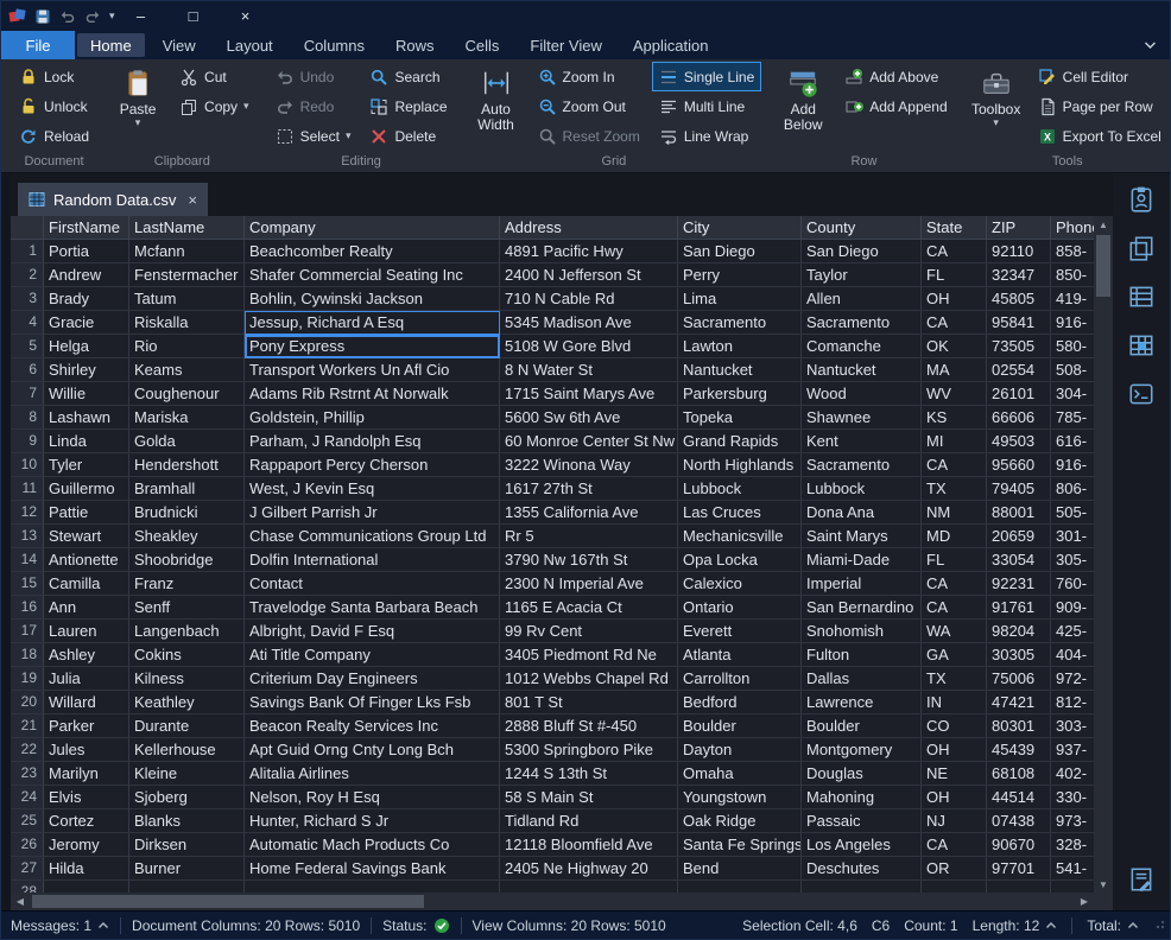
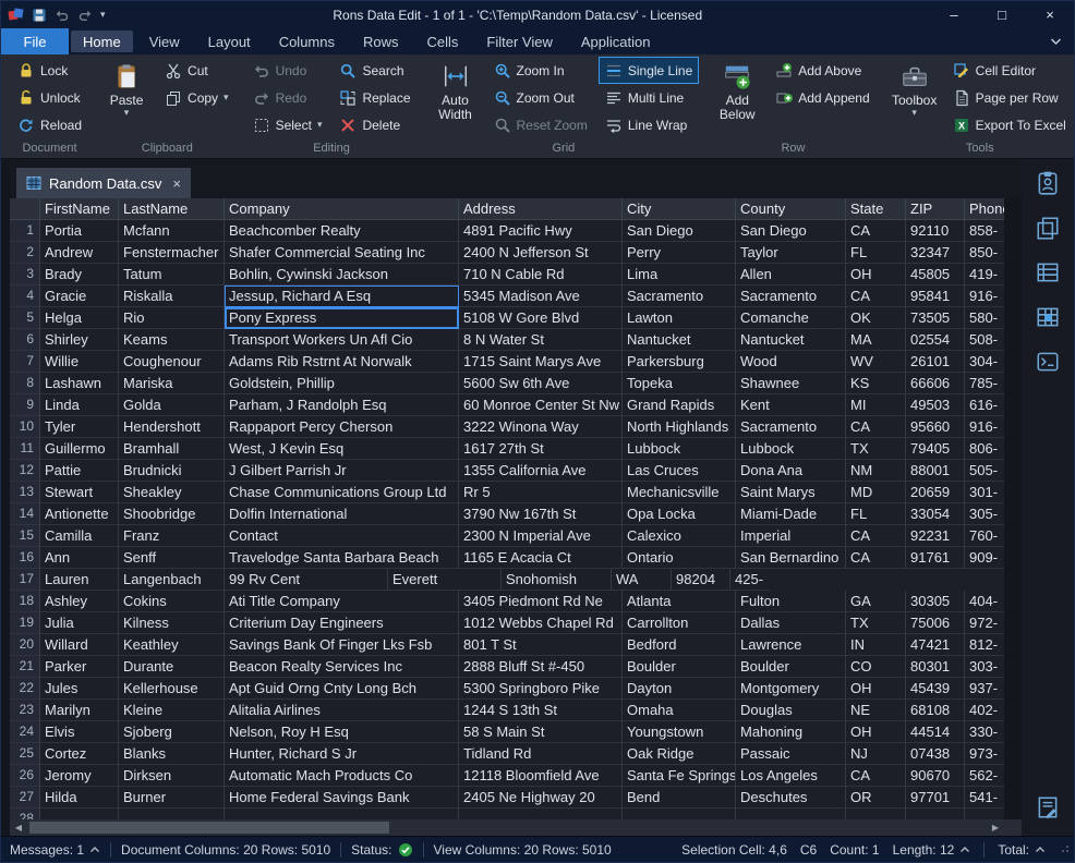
  ▾
+ Rons Data Edit - 1 of 1 - 'C:\Temp\Random Data.csv' - Licensed
  –
  □
  ×
  File
  Home
  View
  Layout
  Columns
  Rows
  Cells
  Filter View
  Application
  Lock
  Unlock
  Reload
  Document
  Paste
  ▾
  Cut
  Copy
  ▾
  Clipboard
  Undo
  Redo
  Select
  ▾
  Search
  Replace
  Delete
  Editing
  Auto Width
  Zoom In
  Zoom Out
  Reset Zoom
  Single Line
  Multi Line
  Line Wrap
  Grid
  Add Below
  Add Above
  Add Append
  Row
  Toolbox
  ▾
  Cell Editor
  Page per Row
  X
  Export To Excel
  Tools
  Random Data.csv
  ×
  FirstName
  LastName
  Company
  Address
  City
  County
  State
  ZIP
  Phon
  1
  Portia
  Mcfann
  Beachcomber Realty
  4891 Pacific Hwy
  San Diego
  San Diego
  CA
  92110
  858-
  2
  Andrew
  Fenstermacher
  Shafer Commercial Seating Inc
  2400 N Jefferson St
  Perry
  Taylor
  FL
  32347
  850-
  3
  Brady
  Tatum
  Bohlin, Cywinski Jackson
  710 N Cable Rd
  Lima
  Allen
  OH
  45805
  419-
  4
  Gracie
  Riskalla
  Jessup, Richard A Esq
  5345 Madison Ave
  Sacramento
  Sacramento
  CA
  95841
  916-
  5
  Helga
  Rio
  Pony Express
  5108 W Gore Blvd
  Lawton
  Comanche
  OK
  73505
  580-
  6
  Shirley
  Keams
  Transport Workers Un Afl Cio
  8 N Water St
  Nantucket
  Nantucket
  MA
  02554
  508-
  7
  Willie
  Coughenour
  Adams Rib Rstrnt At Norwalk
  1715 Saint Marys Ave
  Parkersburg
  Wood
  WV
  26101
  304-
  8
  Lashawn
  Mariska
  Goldstein, Phillip
  5600 Sw 6th Ave
  Topeka
  Shawnee
  KS
  66606
  785-
  9
  Linda
  Golda
  Parham, J Randolph Esq
  60 Monroe Center St Nw
  Grand Rapids
  Kent
  MI
  49503
  616-
  10
  Tyler
  Hendershott
  Rappaport Percy Cherson
  3222 Winona Way
  North Highlands
  Sacramento
  CA
  95660
  916-
  11
  Guillermo
  Bramhall
  West, J Kevin Esq
  1617 27th St
  Lubbock
  Lubbock
  TX
  79405
  806-
  12
  Pattie
  Brudnicki
  J Gilbert Parrish Jr
  1355 California Ave
  Las Cruces
  Dona Ana
  NM
  88001
  505-
  13
  Stewart
  Sheakley
  Chase Communications Group Ltd
  Rr 5
  Mechanicsville
  Saint Marys
  MD
  20659
  301-
  14
  Antionette
  Shoobridge
  Dolfin International
  3790 Nw 167th St
  Opa Locka
  Miami-Dade
  FL
  33054
  305-
  15
  Camilla
  Franz
  Contact
  2300 N Imperial Ave
  Calexico
  Imperial
  CA
  92231
  760-
  16
  Ann
  Senff
  Travelodge Santa Barbara Beach
  1165 E Acacia Ct
  Ontario
  San Bernardino
  CA
  91761
  909-
  17
  Lauren
  Langenbach
- Albright, David F Esq
  99 Rv Cent
  Everett
  Snohomish
  WA
  98204
  425-
  18
  Ashley
  Cokins
  Ati Title Company
  3405 Piedmont Rd Ne
  Atlanta
  Fulton
  GA
  30305
  404-
  19
  Julia
  Kilness
  Criterium Day Engineers
  1012 Webbs Chapel Rd
  Carrollton
  Dallas
  TX
  75006
  972-
  20
  Willard
  Keathley
  Savings Bank Of Finger Lks Fsb
  801 T St
  Bedford
  Lawrence
  IN
  47421
  812-
  21
  Parker
  Durante
  Beacon Realty Services Inc
  2888 Bluff St #-450
  Boulder
  Boulder
  CO
  80301
  303-
  22
  Jules
  Kellerhouse
  Apt Guid Orng Cnty Long Bch
  5300 Springboro Pike
  Dayton
  Montgomery
  OH
  45439
  937-
  23
  Marilyn
  Kleine
  Alitalia Airlines
  1244 S 13th St
  Omaha
  Douglas
  NE
  68108
  402-
  24
  Elvis
  Sjoberg
  Nelson, Roy H Esq
  58 S Main St
  Youngstown
  Mahoning
  OH
  44514
  330-
  25
  Cortez
  Blanks
  Hunter, Richard S Jr
  Tidland Rd
  Oak Ridge
  Passaic
  NJ
  07438
  973-
  26
  Jeromy
  Dirksen
  Automatic Mach Products Co
  12118 Bloomfield Ave
  Santa Fe Springs
  Los Angeles
  CA
  90670
- 328-
+ 562-
  27
  Hilda
  Burner
  Home Federal Savings Bank
  2405 Ne Highway 20
  Bend
  Deschutes
  OR
  97701
  541-
  28
- ▲
- ▼
  ◀
  ▶
  Messages: 1
  Document Columns: 20 Rows: 5010
  Status:
  View Columns: 20 Rows: 5010
  Selection Cell: 4,6
  C6
  Count: 1
  Length: 12
  Total:
